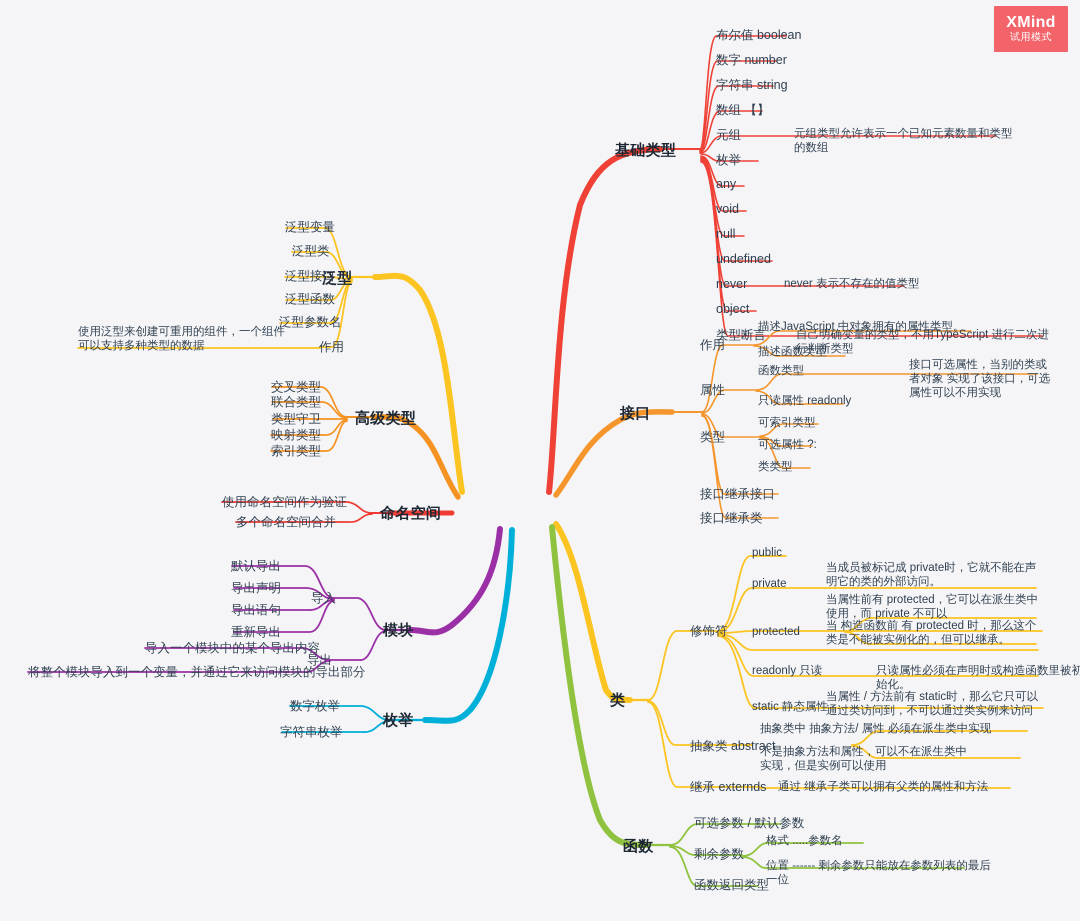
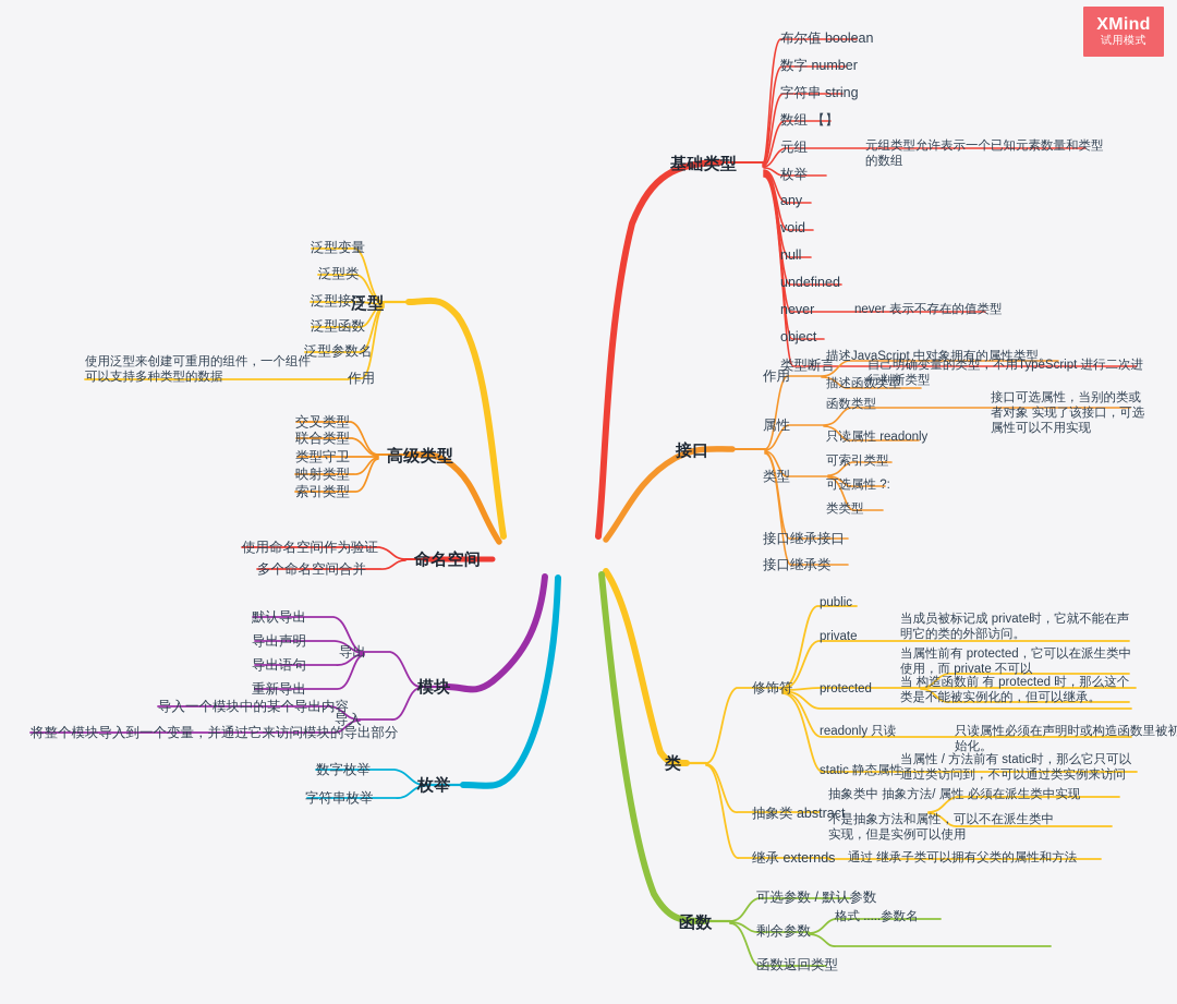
  基础类型
  布尔值 boolean
  数字 number
  字符串 string
  数组 【】
  元组
  元组类型允许表示一个已知元素数量和类型的数组
  枚举
  any
  void
  null
  undefined
  never
  never 表示不存在的值类型
  object
  类型断言
  自己明确变量的类型，不用TypeScript 进行二次进行判断类型
  接口
  作用
  描述JavaScript 中对象拥有的属性类型。
  描述函数类型
  属性
  函数类型
  接口可选属性，当别的类或者对象 实现了该接口，可选属性可以不用实现
  只读属性 readonly
  类型
  可索引类型
  可选属性 ?:
  类类型
  接口继承接口
  接口继承类
  类
  修饰符
  public
  private
  当成员被标记成 private时，它就不能在声明它的类的外部访问。
  protected
  当属性前有 protected，它可以在派生类中使用，而 private 不可以
  当 构造函数前 有 protected 时，那么这个类是不能被实例化的，但可以继承。
  readonly 只读
  只读属性必须在声明时或构造函数里被初始化。
  static 静态属性
  当属性 / 方法前有 static时，那么它只可以通过类访问到，不可以通过类实例来访问
  抽象类 abstract
  抽象类中 抽象方法/ 属性 必须在派生类中实现
  不是抽象方法和属性，可以不在派生类中实现，但是实例可以使用
  继承 externds
  通过 继承子类可以拥有父类的属性和方法
  函数
  可选参数 / 默认参数
  剩余参数
  格式 .....参数名
- 位置 ------ 剩余参数只能放在参数列表的最后一位
  函数返回类型
  泛型
  泛型变量
  泛型类
  泛型接口
  泛型函数
  泛型参数名
  作用
  使用泛型来创建可重用的组件，一个组件可以支持多种类型的数据
  高级类型
  交叉类型
  联合类型
  类型守卫
  映射类型
  索引类型
  命名空间
  使用命名空间作为验证
  多个命名空间合并
  模块
- 导入
+ 导出
  默认导出
  导出声明
  导出语句
  重新导出
- 导出
+ 导入
  导入一个模块中的某个导出内容
  将整个模块导入到一个变量，并通过它来访问模块的导出部分
  枚举
  数字枚举
  字符串枚举
  XMind
  试用模式
